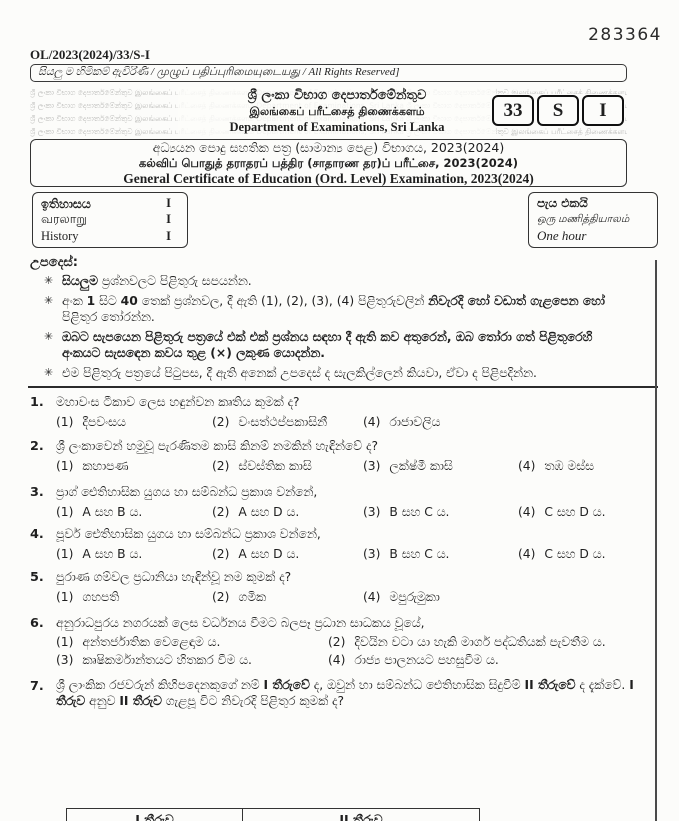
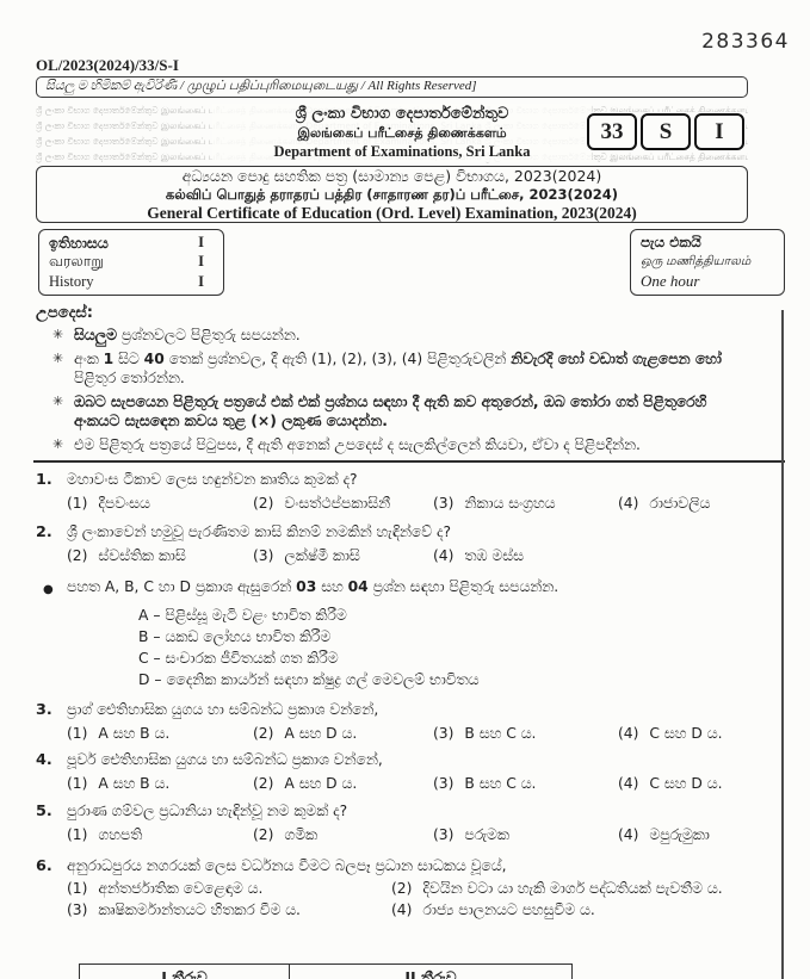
  283364
  OL/2023(2024)/33/S-I
  සියලු ම හිමිකම් ඇවිරිණි / முழுப் பதிப்புரிமையுடையது / All Rights Reserved]
  ශ්‍රී ලංකා විභාග දෙපාර්තමේන්තුව
  இலங்கைப் பரீட்சைத் திணைக்களம்
  Department of Examinations, Sri Lanka
  33
  S
  I
  අධ්‍යයන පොදු සහතික පත්‍ර (සාමාන්‍ය පෙළ) විභාගය, 2023(2024)
  கல்விப் பொதுத் தராதரப் பத்திர (சாதாரண தர)ப் பரீட்சை, 2023(2024)
  General Certificate of Education (Ord. Level) Examination, 2023(2024)
  ඉතිහාසය
  I
  வரலாறு
  I
  History
  I
  පැය එකයි
  ஒரு மணித்தியாலம்
  One hour
  උපදෙස්:
  ✳
  සියලුම ප්‍රශ්නවලට පිළිතුරු සපයන්න.
  ✳
  අංක 1 සිට 40 තෙක් ප්‍රශ්නවල, දී ඇති (1), (2), (3), (4) පිළිතුරුවලින් නිවැරදි හෝ වඩාත් ගැළපෙන හෝ පිළිතුර තෝරන්න.
  ✳
  ඔබට සැපයෙන පිළිතුරු පත්‍රයේ එක් එක් ප්‍රශ්නය සඳහා දී ඇති කව අතුරෙන්, ඔබ තෝරා ගත් පිළිතුරෙහි අංකයට සැසඳෙන කවය තුළ (×) ලකුණ යොදන්න.
  ✳
  එම පිළිතුරු පත්‍රයේ පිටුපස, දී ඇති අනෙක් උපදෙස් ද සැලකිල්ලෙන් කියවා, ඒවා ද පිළිපදින්න.
  1.
  මහාවංස ටීකාව ලෙස හඳුන්වන කෘතිය කුමක් ද?
  (1) දීපවංසය
  (2) වංසත්ථප්පකාසිනී
+ (3) නිකාය සංග්‍රහය
  (4) රාජාවලිය
  2.
  ශ්‍රී ලංකාවෙන් හමුවූ පැරණිතම කාසි කිනම් නමකින් හැඳින්වේ ද?
- (1) කහාපණ
  (2) ස්වස්තික කාසි
  (3) ලක්ෂ්මී කාසි
  (4) තඹ මස්ස
+ ●
+ පහත A, B, C හා D ප්‍රකාශ ඇසුරෙන් 03 සහ 04 ප්‍රශ්න සඳහා පිළිතුරු සපයන්න.
+ A – පිළිස්සූ මැටි වළං භාවිත කිරීම
+ B – යකඩ ලෝහය භාවිත කිරීම
+ C – සංචාරක ජීවිතයක් ගත කිරීම
+ D – දෛනික කාර්යන් සඳහා ක්ෂුද්‍ර ගල් මෙවලම් භාවිතය
  3.
  ප්‍රාග් ඓතිහාසික යුගය හා සම්බන්ධ ප්‍රකාශ වන්නේ,
  (1) A සහ B ය.
  (2) A සහ D ය.
  (3) B සහ C ය.
  (4) C සහ D ය.
  4.
  පූර්ව ඓතිහාසික යුගය හා සම්බන්ධ ප්‍රකාශ වන්නේ,
  (1) A සහ B ය.
  (2) A සහ D ය.
  (3) B සහ C ය.
  (4) C සහ D ය.
  5.
  පුරාණ ගම්වල ප්‍රධානියා හැඳින්වූ නම කුමක් ද?
  (1) ගහපති
  (2) ගමික
+ (3) පරුමක
  (4) මපුරුමුකා
  6.
  අනුරාධපුරය නගරයක් ලෙස වර්ධනය වීමට බලපෑ ප්‍රධාන සාධකය වූයේ,
  (1) අන්තර්ජාතික වෙළෙඳාම ය.
  (2) දිවයින වටා යා හැකි මාර්ග පද්ධතියක් පැවතීම ය.
  (3) කෘෂිකර්මාන්තයට හිතකර වීම ය.
  (4) රාජ්‍ය පාලනයට පහසුවීම ය.
- 7.
- ශ්‍රී ලාංකික රජවරුන් කිහිපදෙනකුගේ නම් I තීරුවේ ද, ඔවුන් හා සම්බන්ධ ඓතිහාසික සිදුවීම් II තීරුවේ ද දැක්වේ. I තීරුව අනුව II තීරුව ගැළපූ විට නිවැරදි පිළිතුර කුමක් ද?
  I තීරුව
  II තීරුව
